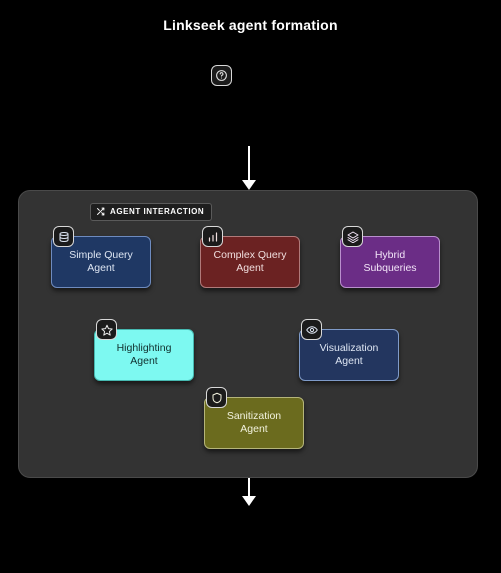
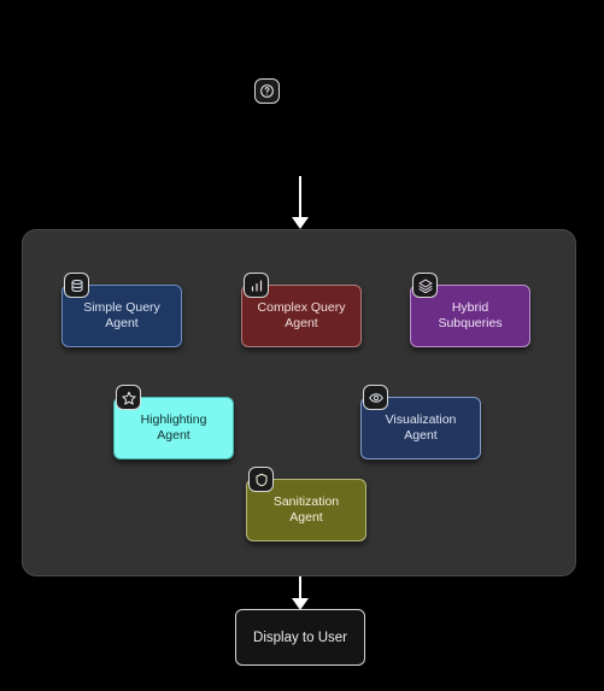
- Linkseek agent formation
- AGENT INTERACTION
  Simple Query
  Agent
  Complex Query
  Agent
  Hybrid
  Subqueries
  Highlighting
  Agent
  Visualization
  Agent
  Sanitization
  Agent
+ Display to User
